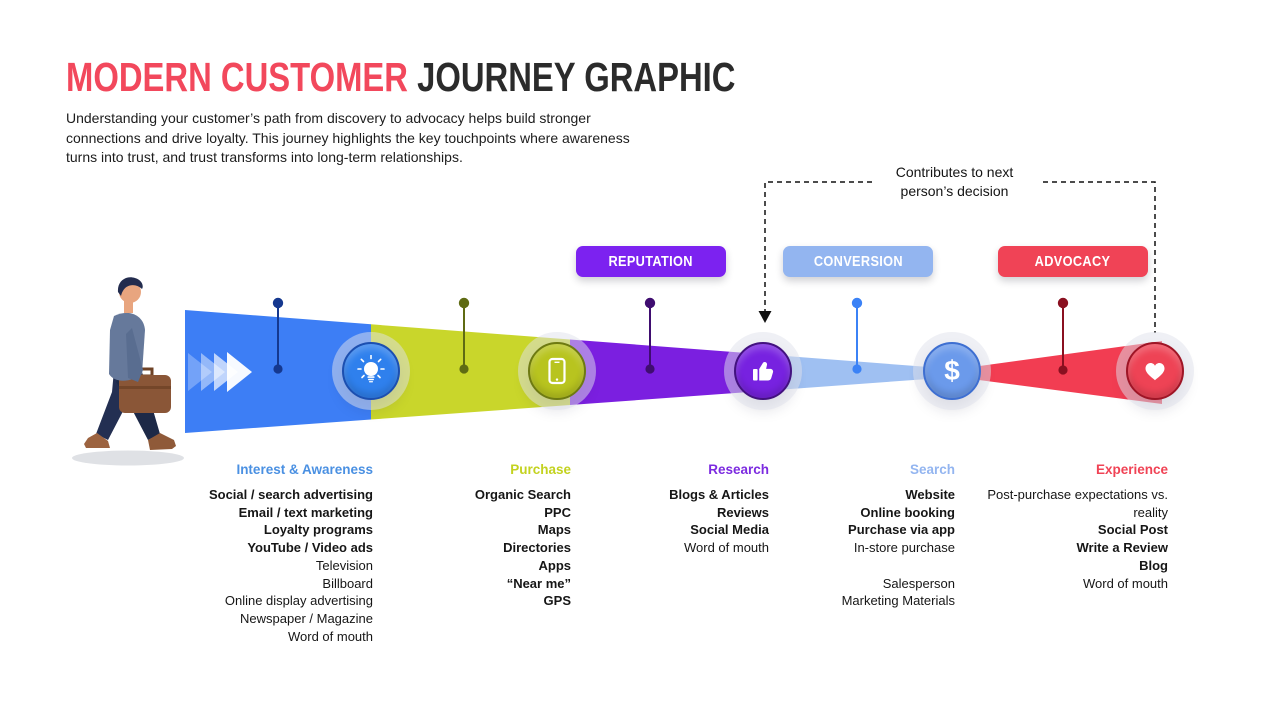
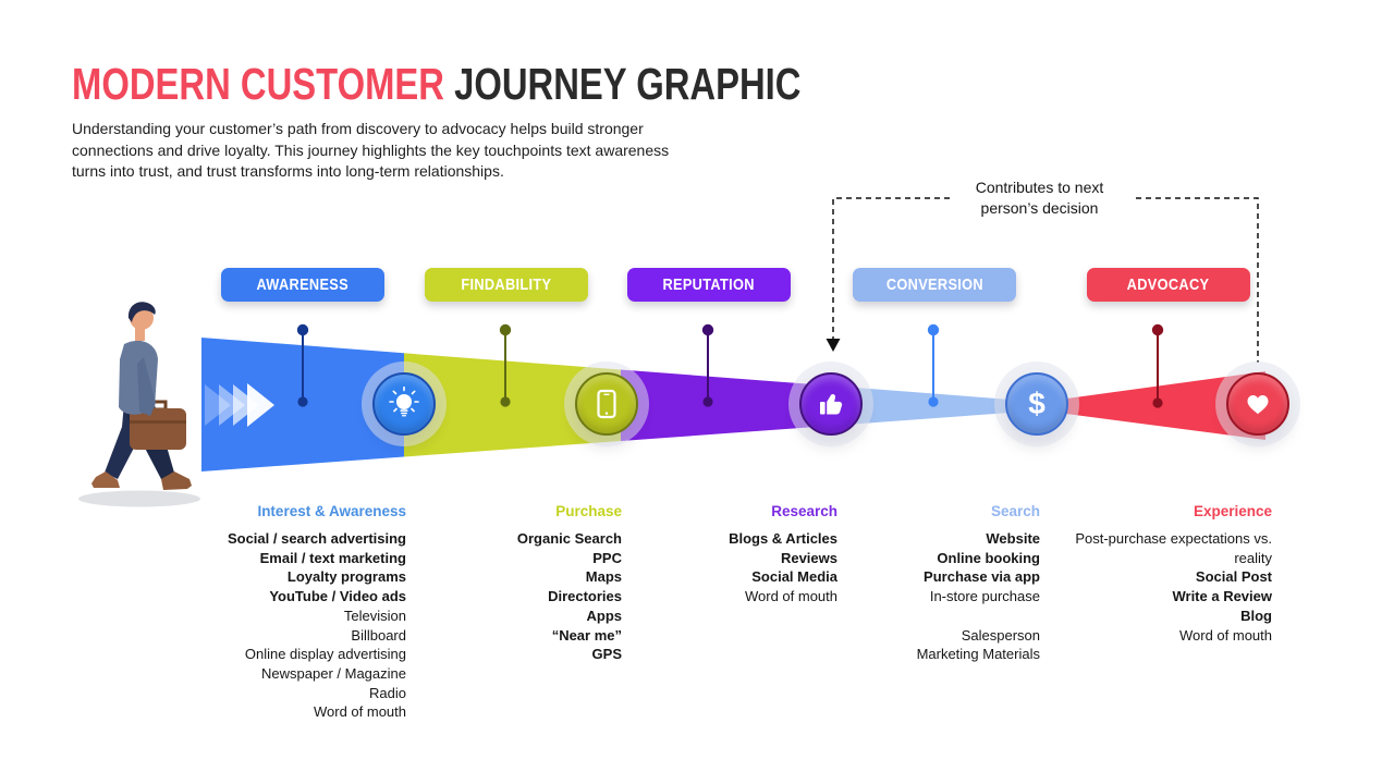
  MODERN CUSTOMER JOURNEY GRAPHIC
- Understanding your customer’s path from discovery to advocacy helps build stronger connections and drive loyalty. This journey highlights the key touchpoints where awareness turns into trust, and trust transforms into long-term relationships.
+ Understanding your customer’s path from discovery to advocacy helps build stronger connections and drive loyalty. This journey highlights the key touchpoints text awareness turns into trust, and trust transforms into long-term relationships.
  Contributes to next
  person’s decision
+ AWARENESS
+ FINDABILITY
  REPUTATION
  CONVERSION
  ADVOCACY
  $
  Interest & Awareness
  Social / search advertising
  Email / text marketing
  Loyalty programs
  YouTube / Video ads
  Television
  Billboard
  Online display advertising
  Newspaper / Magazine
+ Radio
  Word of mouth
  Purchase
  Organic Search
  PPC
  Maps
  Directories
  Apps
  “Near me”
  GPS
  Research
  Blogs & Articles
  Reviews
  Social Media
  Word of mouth
  Search
  Website
  Online booking
  Purchase via app
  In-store purchase
  Salesperson
  Marketing Materials
  Experience
  Post-purchase expectations vs. reality
  Social Post
  Write a Review
  Blog
  Word of mouth
